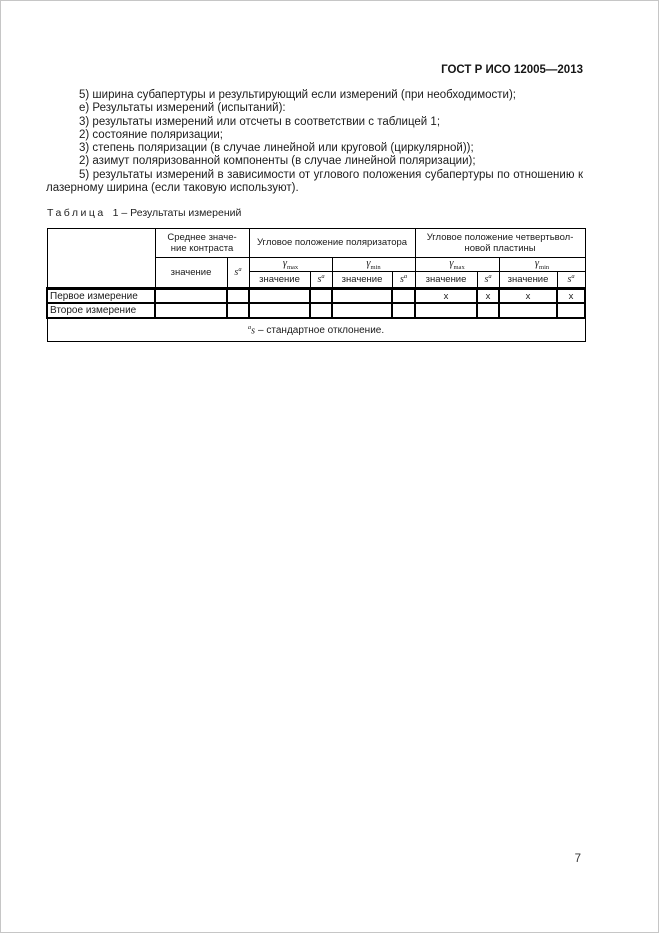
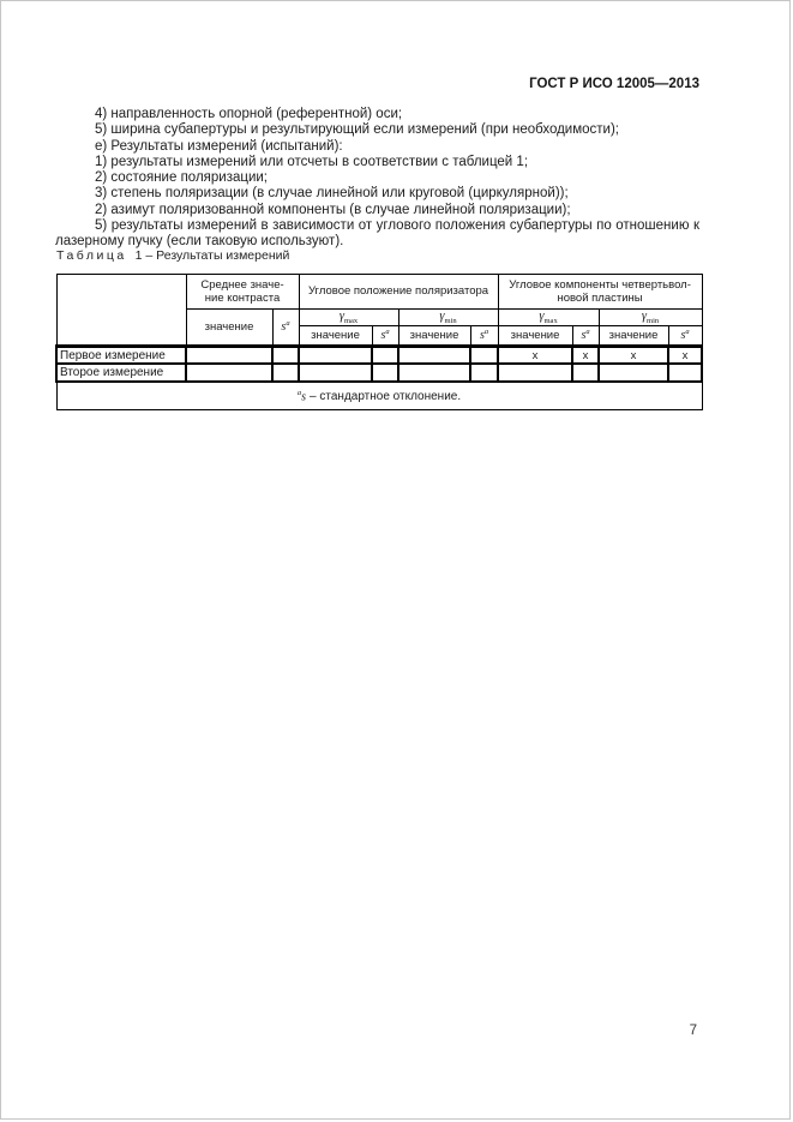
  ГОСТ Р ИСО 12005—2013
+ 4) направленность опорной (референтной) оси;
  5) ширина субапертуры и результирующий если измерений (при необходимости);
  е) Результаты измерений (испытаний):
- 3) результаты измерений или отсчеты в соответствии с таблицей 1;
+ 1) результаты измерений или отсчеты в соответствии с таблицей 1;
  2) состояние поляризации;
  3) степень поляризации (в случае линейной или круговой (циркулярной));
  2) азимут поляризованной компоненты (в случае линейной поляризации);
  5) результаты измерений в зависимости от углового положения субапертуры по отношению к
- лазерному ширина (если таковую используют).
+ лазерному пучку (если таковую используют).
  Таблица 1 – Результаты измерений
- 	Среднее значе- ние контраста	Угловое положение поляризатора	Угловое положение четвертьвол- новой пластины
+ 	Среднее значе- ние контраста	Угловое положение поляризатора	Угловое компоненты четвертьвол- новой пластины
  значение	s	значение	s	значение	s	значение	s
  Первое измерение							х	х	х	х
  Второе измерение
  s – стандартное отклонение.
  7
